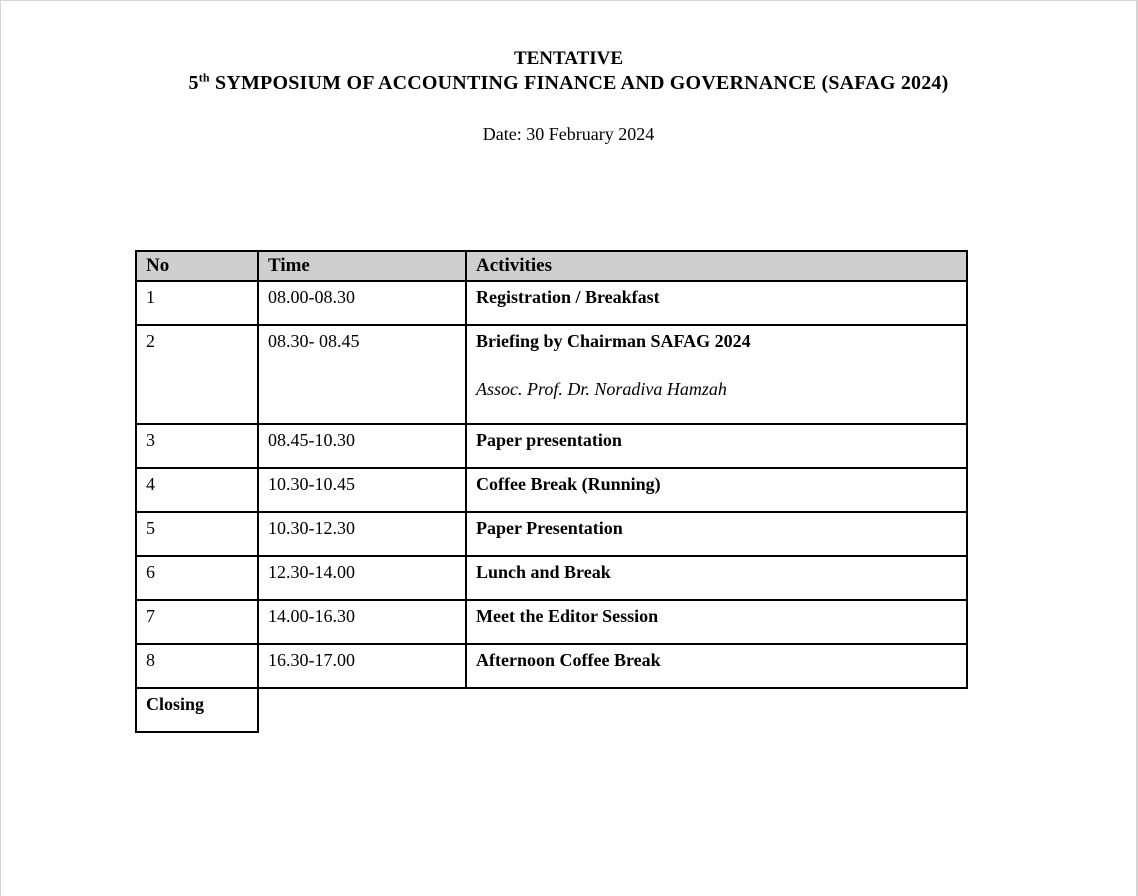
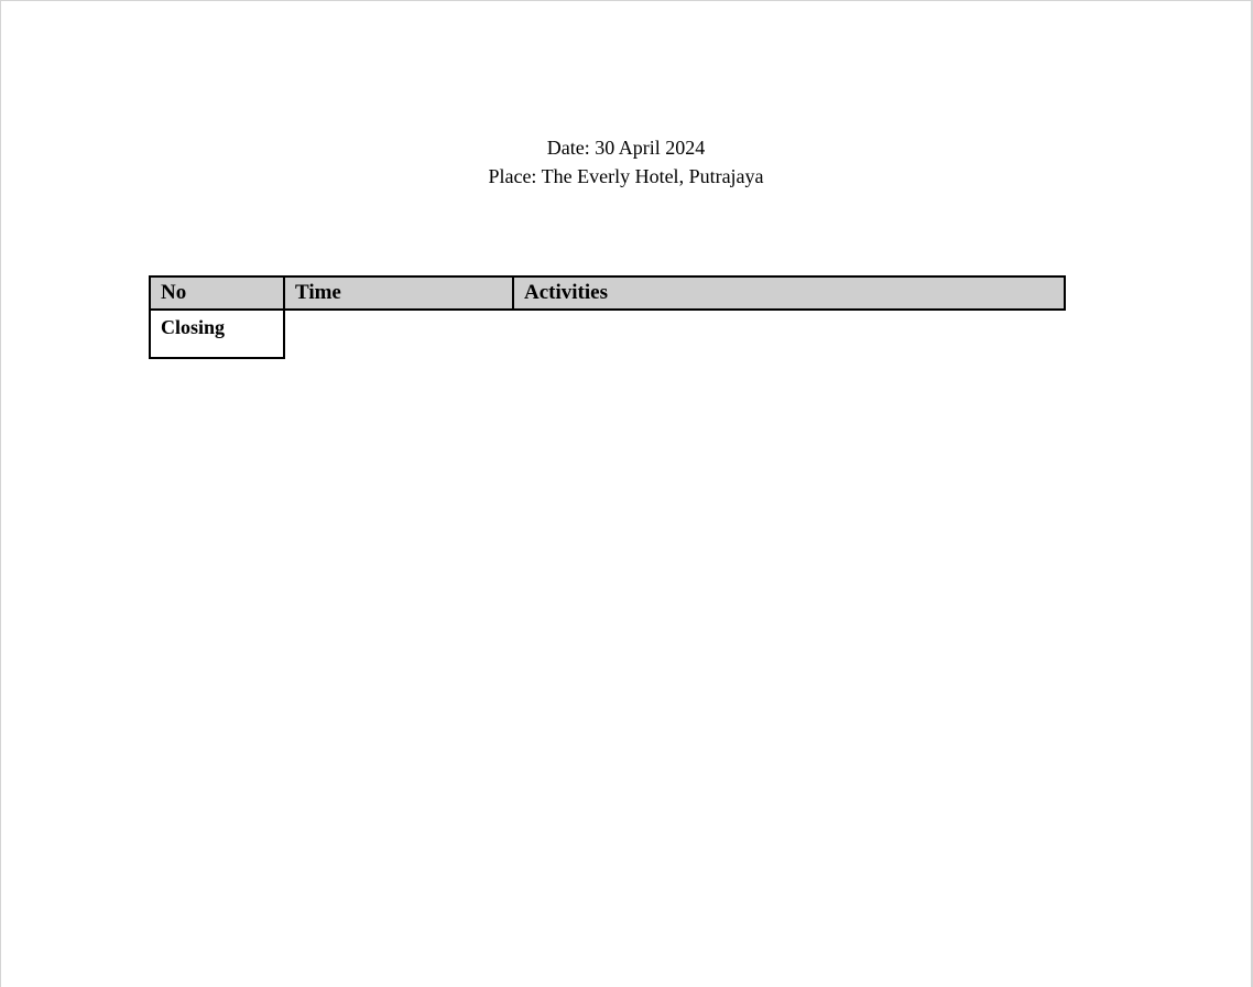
- TENTATIVE
- 5th SYMPOSIUM OF ACCOUNTING FINANCE AND GOVERNANCE (SAFAG 2024)
- Date: 30 February 2024
+ Date: 30 April 2024
+ Place: The Everly Hotel, Putrajaya
  No	Time	Activities
- 1	08.00-08.30	Registration / Breakfast
- 2	08.30- 08.45	Briefing by Chairman SAFAG 2024Assoc. Prof. Dr. Noradiva Hamzah
- 3	08.45-10.30	Paper presentation
- 4	10.30-10.45	Coffee Break (Running)
- 5	10.30-12.30	Paper Presentation
- 6	12.30-14.00	Lunch and Break
- 7	14.00-16.30	Meet the Editor Session
- 8	16.30-17.00	Afternoon Coffee Break
  		Closing
